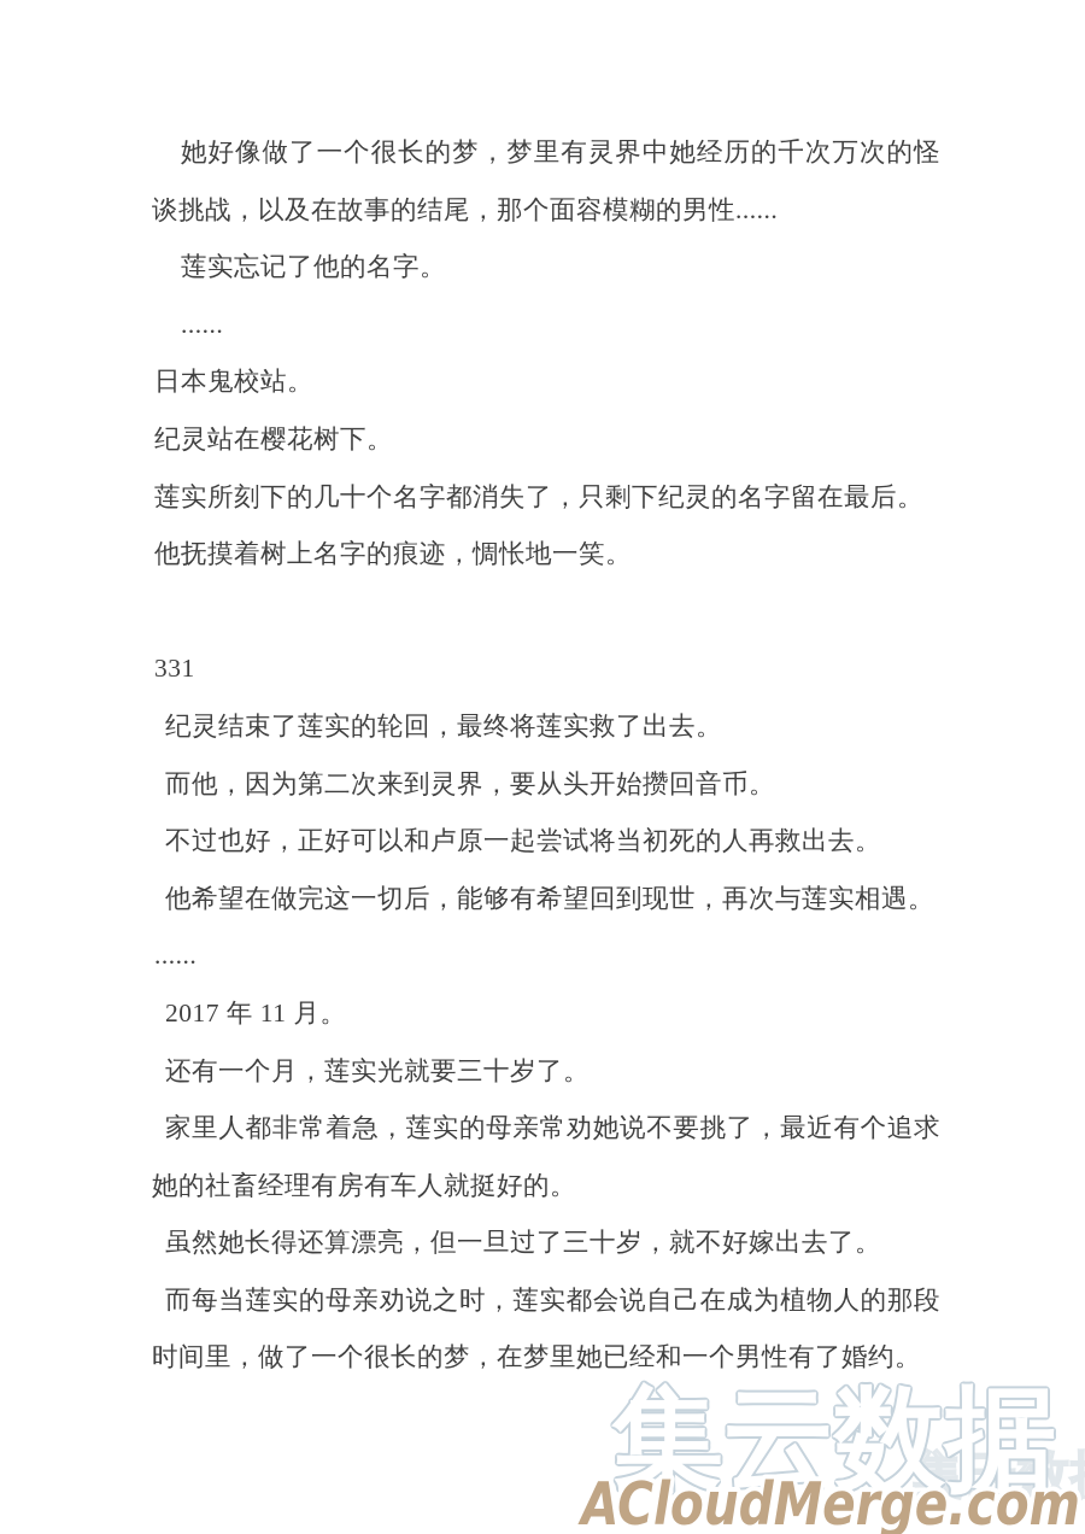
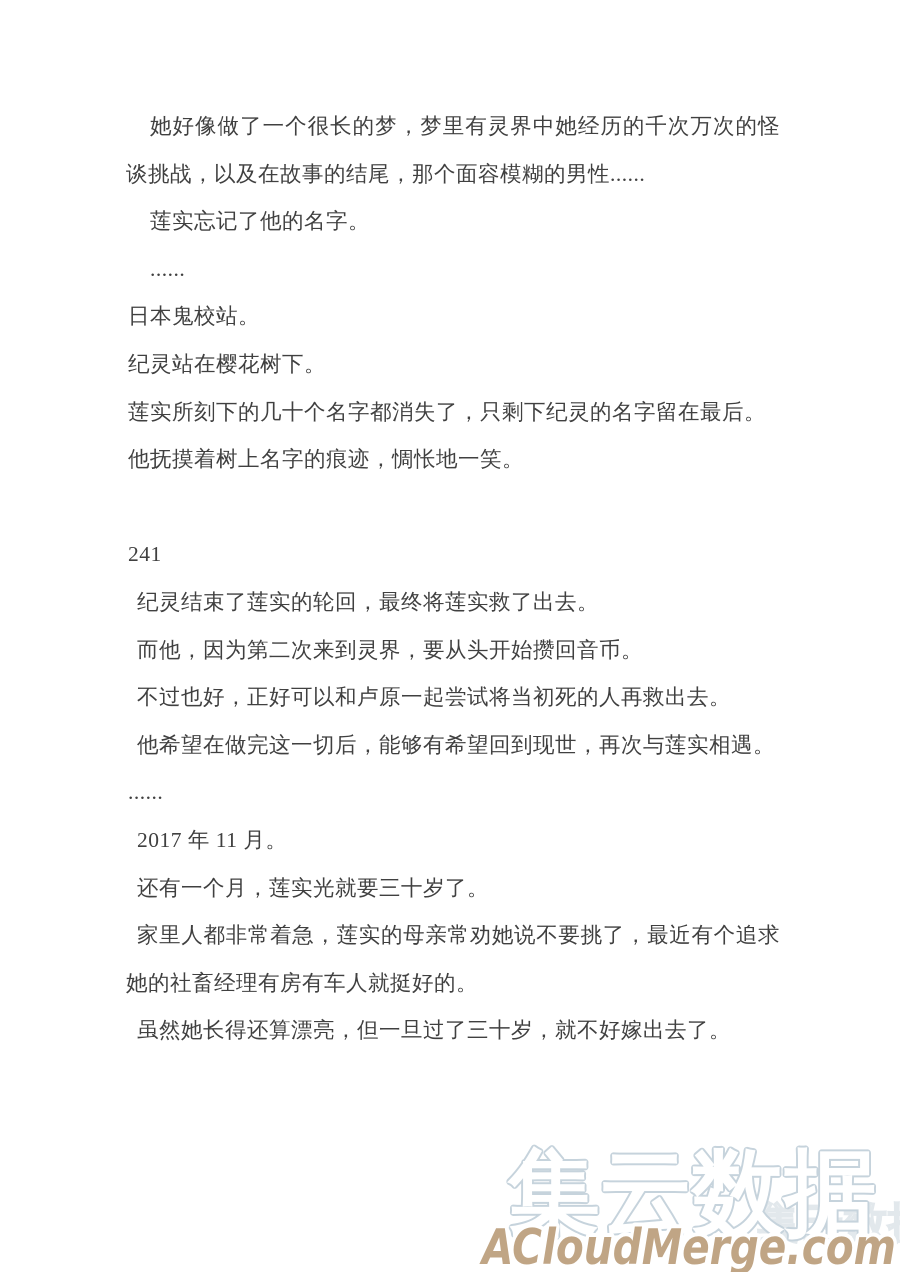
  她好像做了一个很长的梦，梦里有灵界中她经历的千次万次的怪谈挑战，以及在故事的结尾，那个面容模糊的男性......
  莲实忘记了他的名字。
  ......
  日本鬼校站。
  纪灵站在樱花树下。
  莲实所刻下的几十个名字都消失了，只剩下纪灵的名字留在最后。
  他抚摸着树上名字的痕迹，惆怅地一笑。
- 331
+ 241
  纪灵结束了莲实的轮回，最终将莲实救了出去。
  而他，因为第二次来到灵界，要从头开始攒回音币。
  不过也好，正好可以和卢原一起尝试将当初死的人再救出去。
  他希望在做完这一切后，能够有希望回到现世，再次与莲实相遇。
  ......
  2017 年 11 月。
  还有一个月，莲实光就要三十岁了。
  家里人都非常着急，莲实的母亲常劝她说不要挑了，最近有个追求她的社畜经理有房有车人就挺好的。
  虽然她长得还算漂亮，但一旦过了三十岁，就不好嫁出去了。
- 而每当莲实的母亲劝说之时，莲实都会说自己在成为植物人的那段时间里，做了一个很长的梦，在梦里她已经和一个男性有了婚约。
  集云数
  集云数据
  ACloudMerge.com
